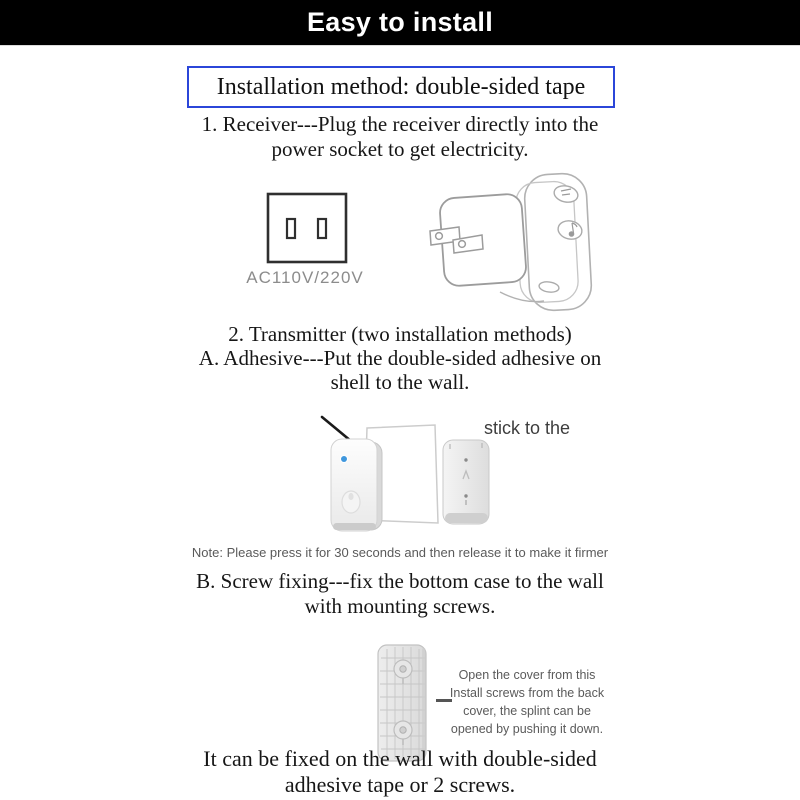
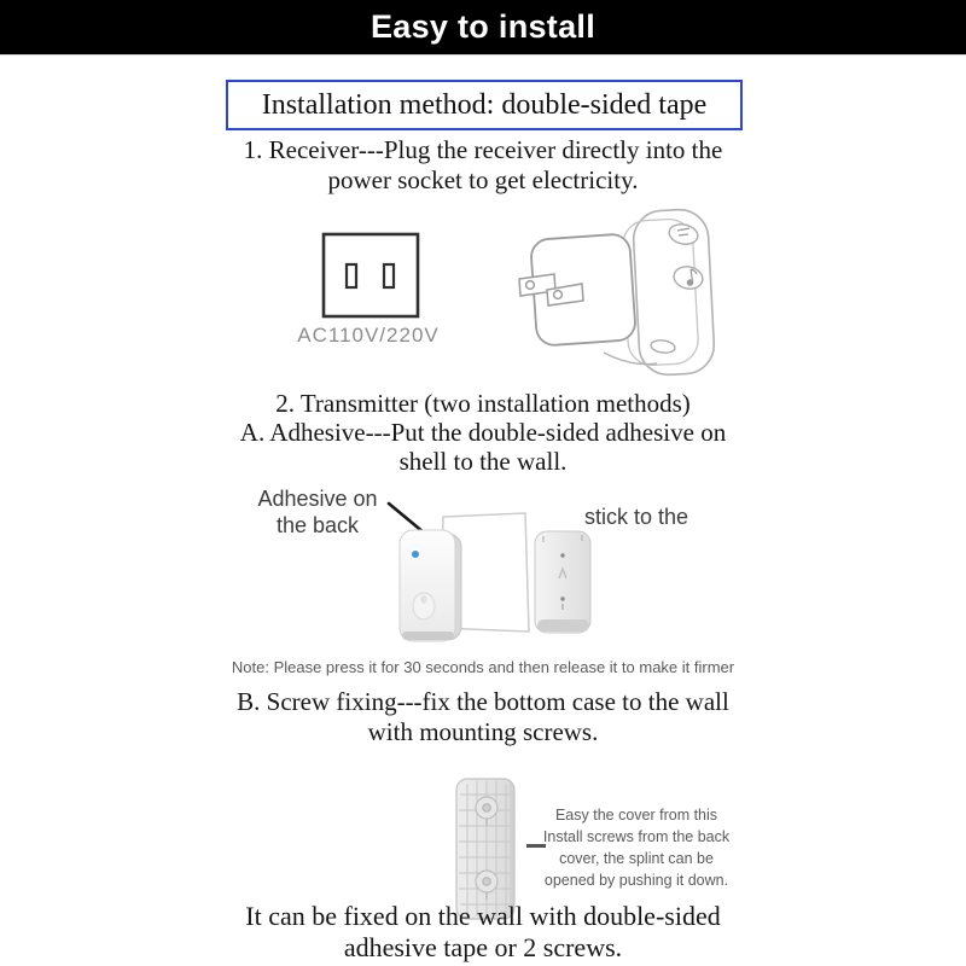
  Easy to install
  Installation method: double-sided tape
  1. Receiver---Plug the receiver directly into the
  power socket to get electricity.
  AC110V/220V
  2. Transmitter (two installation methods)
  A. Adhesive---Put the double-sided adhesive on
  shell to the wall.
+ Adhesive on
+ the back
  stick to the
  Note: Please press it for 30 seconds and then release it to make it firmer
  B. Screw fixing---fix the bottom case to the wall
  with mounting screws.
- Open the cover from this
+ Easy the cover from this
  Install screws from the back
  cover, the splint can be
  opened by pushing it down.
  It can be fixed on the wall with double-sided
  adhesive tape or 2 screws.
